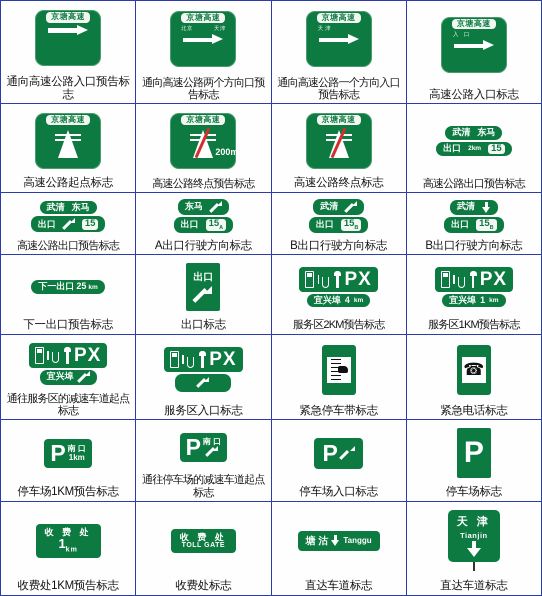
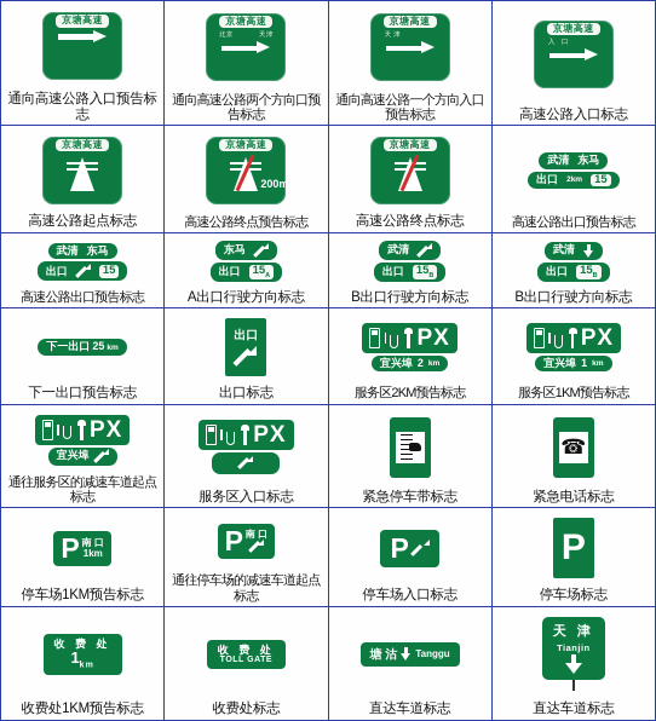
  京塘高速 通向高速公路入口预告标志	京塘高速 通向高速公路两个方向口预告标志	京塘高速 通向高速公路一个方向入口预告标志	京塘高速 高速公路入口标志
  京塘高速 高速公路起点标志	京塘高速 200m 高速公路终点预告标志	京塘高速 高速公路终点标志	武清 东马 出口 15 高速公路出口预告标志
  武清 东马 出口 15 高速公路出口预告标志	东马 出口 15 A出口行驶方向标志	武清 出口 15 B出口行驶方向标志	武清 出口 15 B出口行驶方向标志
- 下一出口 25 下一出口预告标志	出口 出口标志	PX 宜兴埠 4 服务区2KM预告标志	PX 宜兴埠 1 服务区1KM预告标志
+ 下一出口 25 下一出口预告标志	出口 出口标志	PX 宜兴埠 2 服务区2KM预告标志	PX 宜兴埠 1 服务区1KM预告标志
  PX 宜兴埠 通往服务区的减速车道起点标志	PX 服务区入口标志	紧急停车带标志	☎ 紧急电话标志
  P 南 口 1km 停车场1KM预告标志	P 南 口 通往停车场的减速车道起点标志	P 停车场入口标志	P 停车场标志
  收 费 处 1 收费处1KM预告标志	收 费 处 收费处标志	塘 沽 Tanggu 直达车道标志	天 津 Tianjin 直达车道标志
